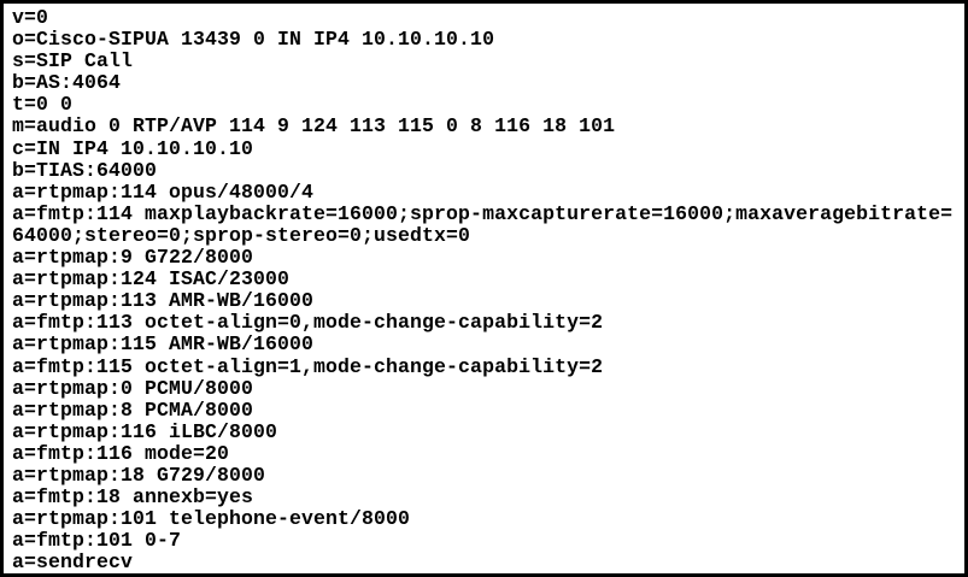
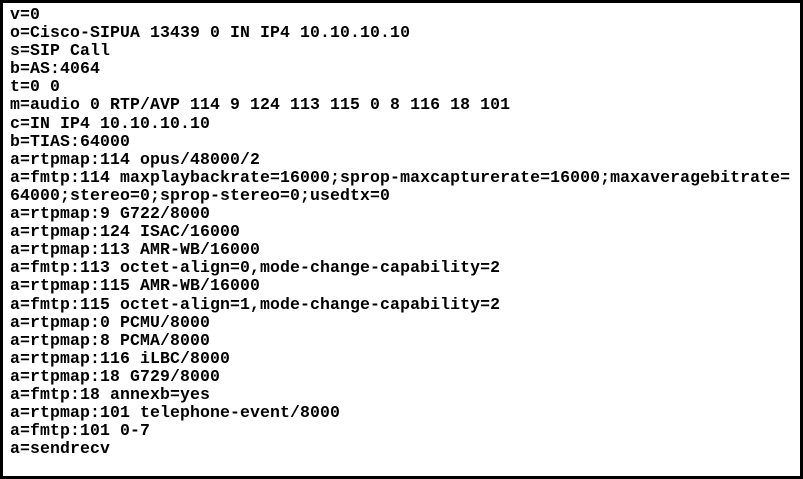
  v=0
  o=Cisco-SIPUA 13439 0 IN IP4 10.10.10.10
  s=SIP Call
  b=AS:4064
  t=0 0
  m=audio 0 RTP/AVP 114 9 124 113 115 0 8 116 18 101
  c=IN IP4 10.10.10.10
  b=TIAS:64000
- a=rtpmap:114 opus/48000/4
+ a=rtpmap:114 opus/48000/2
  a=fmtp:114 maxplaybackrate=16000;sprop-maxcapturerate=16000;maxaveragebitrate=
  64000;stereo=0;sprop-stereo=0;usedtx=0
  a=rtpmap:9 G722/8000
- a=rtpmap:124 ISAC/23000
+ a=rtpmap:124 ISAC/16000
  a=rtpmap:113 AMR-WB/16000
  a=fmtp:113 octet-align=0,mode-change-capability=2
  a=rtpmap:115 AMR-WB/16000
  a=fmtp:115 octet-align=1,mode-change-capability=2
  a=rtpmap:0 PCMU/8000
  a=rtpmap:8 PCMA/8000
  a=rtpmap:116 iLBC/8000
- a=fmtp:116 mode=20
  a=rtpmap:18 G729/8000
  a=fmtp:18 annexb=yes
  a=rtpmap:101 telephone-event/8000
  a=fmtp:101 0-7
  a=sendrecv
